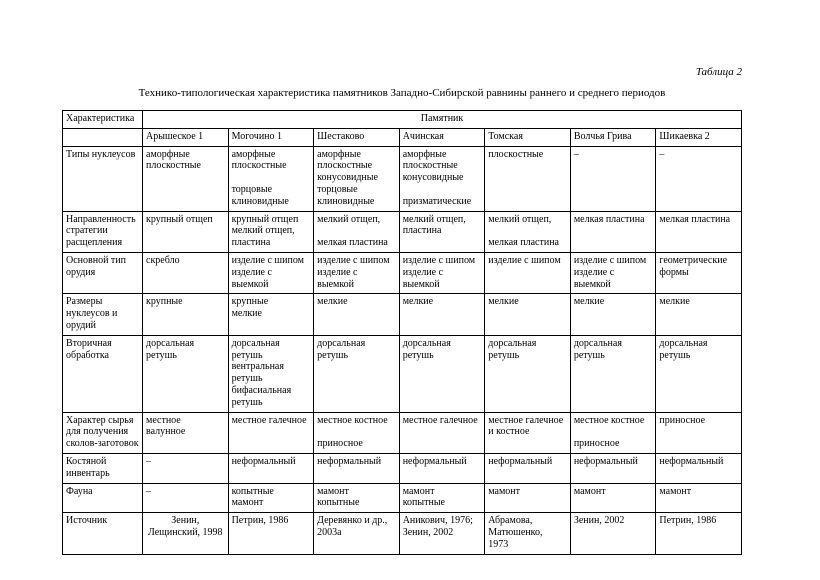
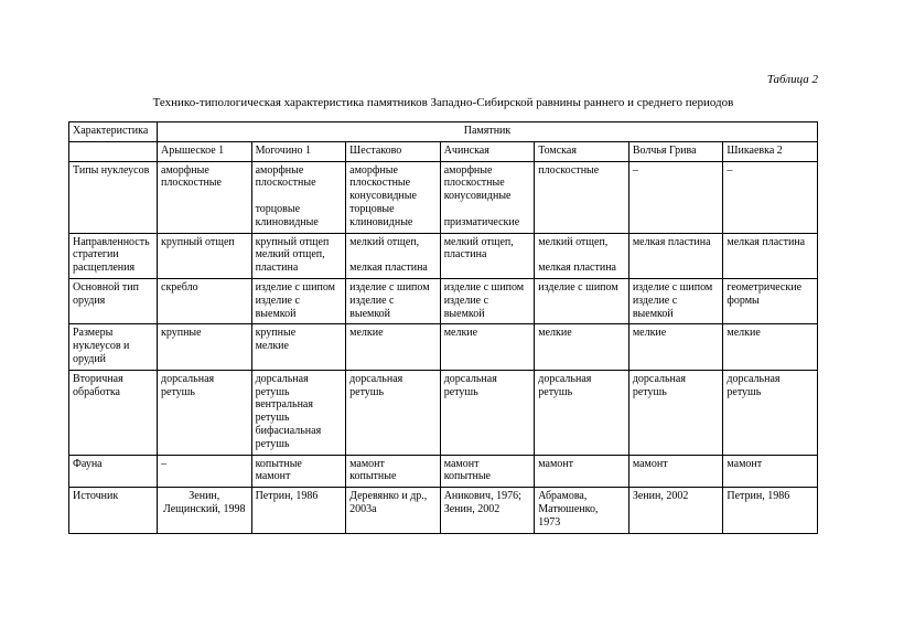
  Таблица 2
  Технико-типологическая характеристика памятников Западно-Сибирской равнины раннего и среднего периодов
  Характеристика	Памятник
  	Арышеское 1	Могочино 1	Шестаково	Ачинская	Томская	Волчья Грива	Шикаевка 2
  Типы нуклеусов	аморфные плоскостные	аморфные плоскостные торцовые клиновидные	аморфные плоскостные конусовидные торцовые клиновидные	аморфные плоскостные конусовидные призматические	плоскостные	–	–
  Направленность стратегии расщепления	крупный отщеп	крупный отщеп мелкий отщеп, пластина	мелкий отщеп, мелкая пластина	мелкий отщеп, пластина	мелкий отщеп, мелкая пластина	мелкая пластина	мелкая пластина
  Основной тип орудия	скребло	изделие с шипом изделие с выемкой	изделие с шипом изделие с выемкой	изделие с шипом изделие с выемкой	изделие с шипом	изделие с шипом изделие с выемкой	геометрические формы
  Размеры нуклеусов и орудий	крупные	крупные мелкие	мелкие	мелкие	мелкие	мелкие	мелкие
  Вторичная обработка	дорсальная ретушь	дорсальная ретушь вентральная ретушь бифасиальная ретушь	дорсальная ретушь	дорсальная ретушь	дорсальная ретушь	дорсальная ретушь	дорсальная ретушь
- Характер сырья для получения сколов-заготовок	местное валунное	местное галечное	местное костное приносное	местное галечное	местное галечное и костное	местное костное приносное	приносное
- Костяной инвентарь	–	неформальный	неформальный	неформальный	неформальный	неформальный	неформальный
  Фауна	–	копытные мамонт	мамонт копытные	мамонт копытные	мамонт	мамонт	мамонт
  Источник	Зенин, Лещинский, 1998	Петрин, 1986	Деревянко и др., 2003а	Аникович, 1976; Зенин, 2002	Абрамова, Матюшенко, 1973	Зенин, 2002	Петрин, 1986
